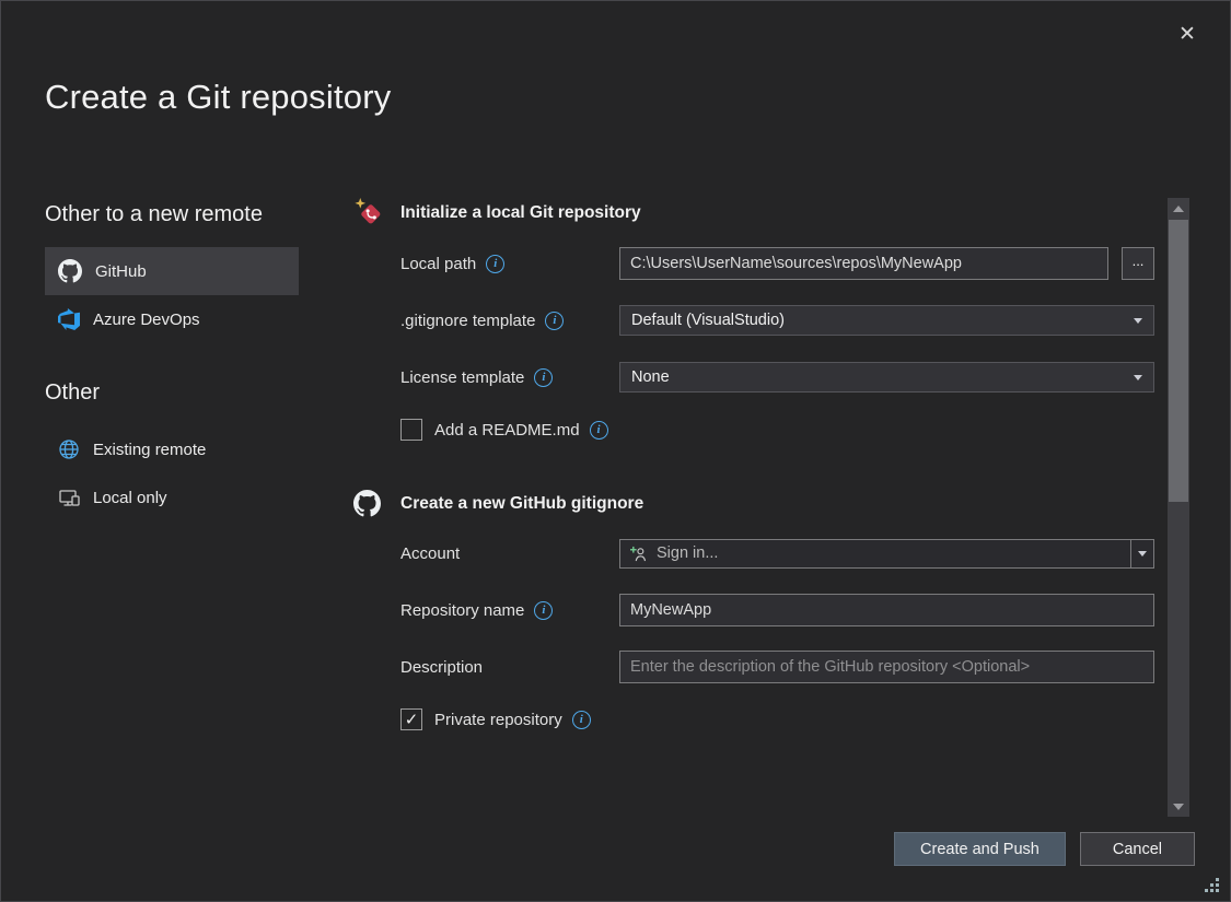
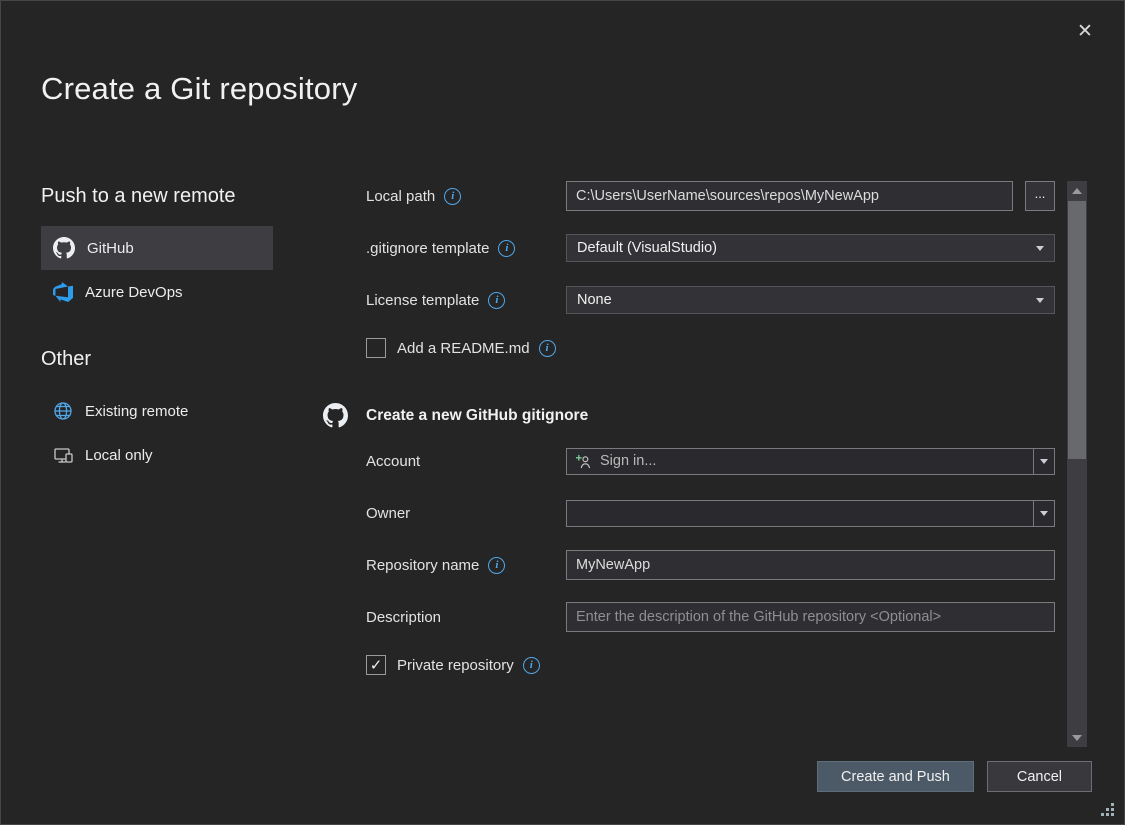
  ✕
  Create a Git repository
- Other to a new remote
+ Push to a new remote
  GitHub
  Azure DevOps
  Other
  Existing remote
  Local only
- Initialize a local Git repository
  Local path
  i
  C:\Users\UserName\sources\repos\MyNewApp
  ...
  .gitignore template
  i
  Default (VisualStudio)
  License template
  i
  None
  Add a README.md
  i
  Create a new GitHub gitignore
  Account
  Sign in...
+ Owner
  Repository name
  i
  MyNewApp
  Description
  Enter the description of the GitHub repository <Optional>
  ✓
  Private repository
  i
  Create and Push
  Cancel
